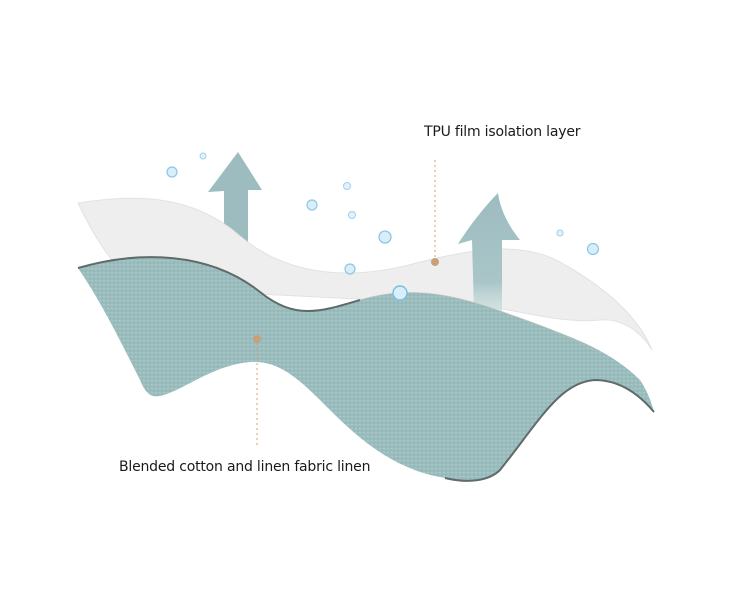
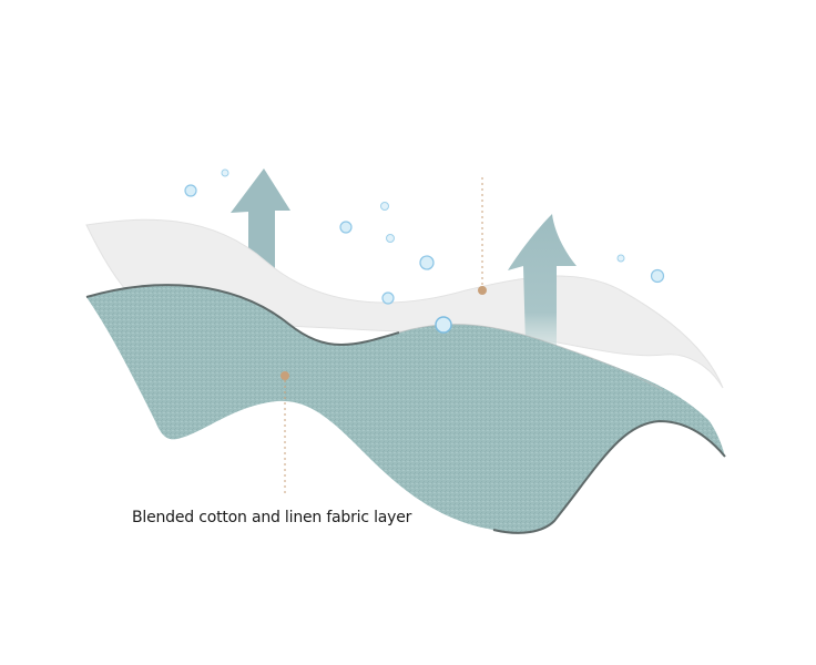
- TPU film isolation layer
- Blended cotton and linen fabric linen
+ Blended cotton and linen fabric layer
